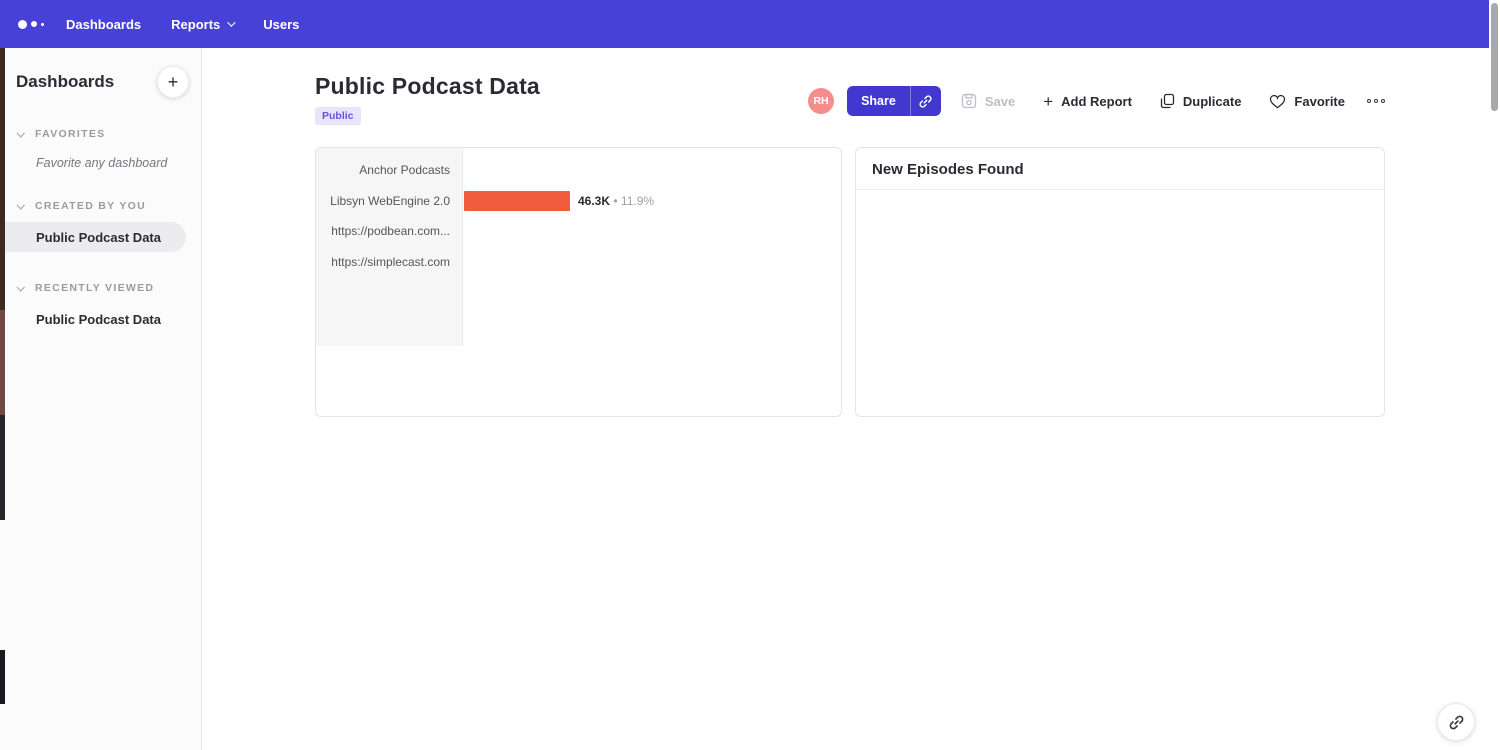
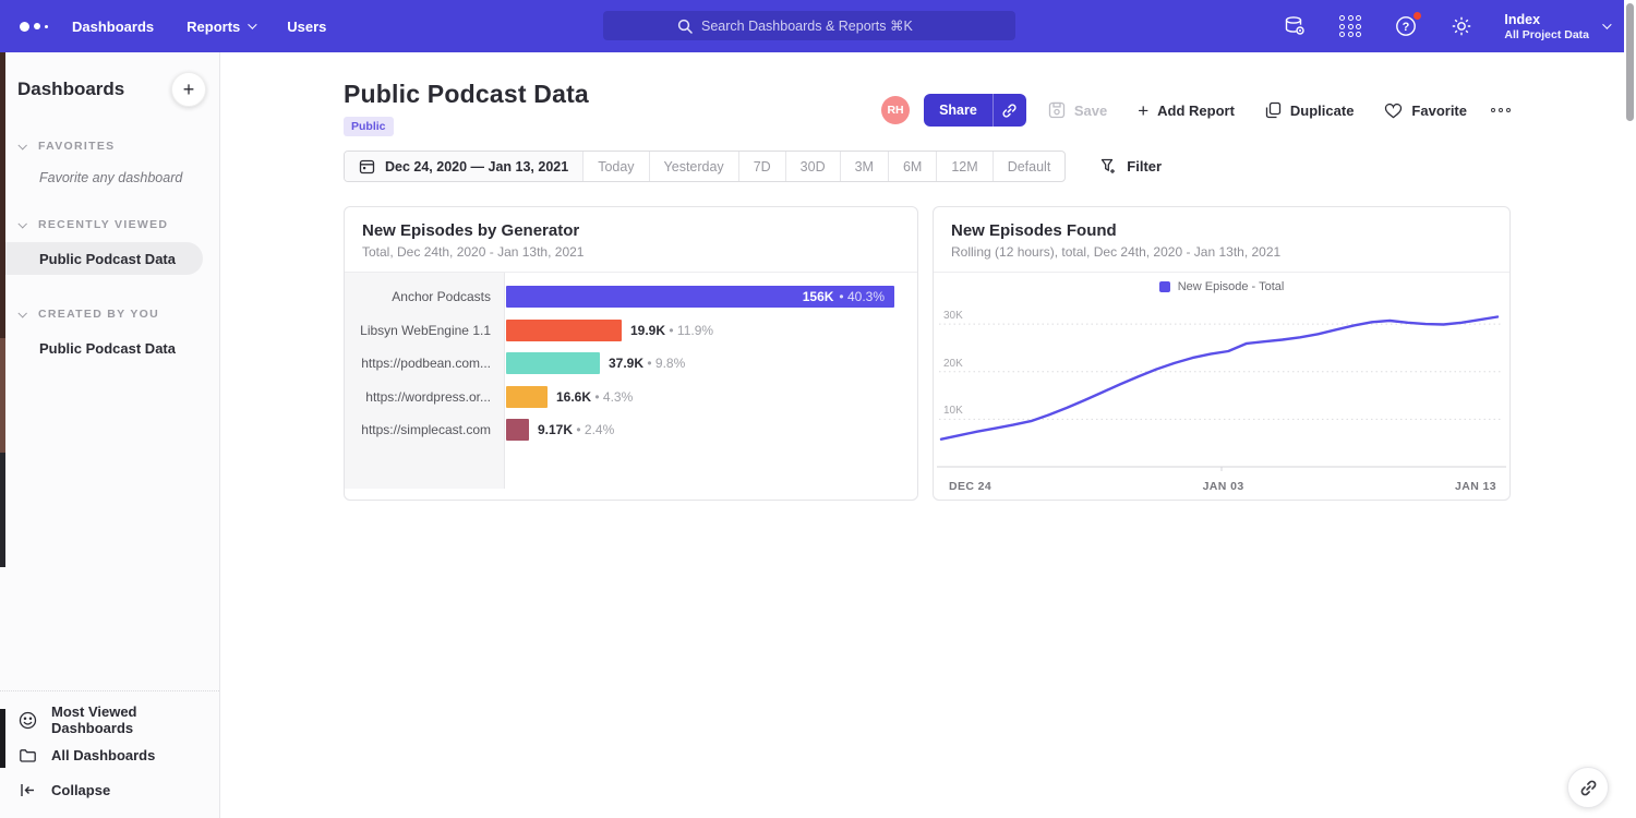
  Dashboards
  Reports
  Users
+ Search Dashboards & Reports ⌘K
+ ?
+ Index
+ All Project Data
  Dashboards
  +
  FAVORITES
  Favorite any dashboard
- CREATED BY YOU
+ RECENTLY VIEWED
  Public Podcast Data
- RECENTLY VIEWED
+ CREATED BY YOU
  Public Podcast Data
+ Most Viewed Dashboards
+ All Dashboards
+ Collapse
  Public Podcast Data
  Public
  RH
  Share
  Save
  +
  Add Report
  Duplicate
  Favorite
+ Dec 24, 2020 — Jan 13, 2021
+ Today
+ Yesterday
+ 7D
+ 30D
+ 3M
+ 6M
+ 12M
+ Default
+ Filter
+ New Episodes by Generator
+ Total, Dec 24th, 2020 - Jan 13th, 2021
  Anchor Podcasts
+ 156K
+ 40.3%
- Libsyn WebEngine 2.0
+ Libsyn WebEngine 1.1
- 46.3K 11.9%
+ 19.9K 11.9%
  https://podbean.com...
+ 37.9K 9.8%
+ https://wordpress.or...
+ 16.6K 4.3%
  https://simplecast.com
+ 9.17K 2.4%
  New Episodes Found
+ Rolling (12 hours), total, Dec 24th, 2020 - Jan 13th, 2021
+ New Episode - Total
+ 30K
+ 20K
+ 10K
+ DEC 24
+ JAN 03
+ JAN 13
